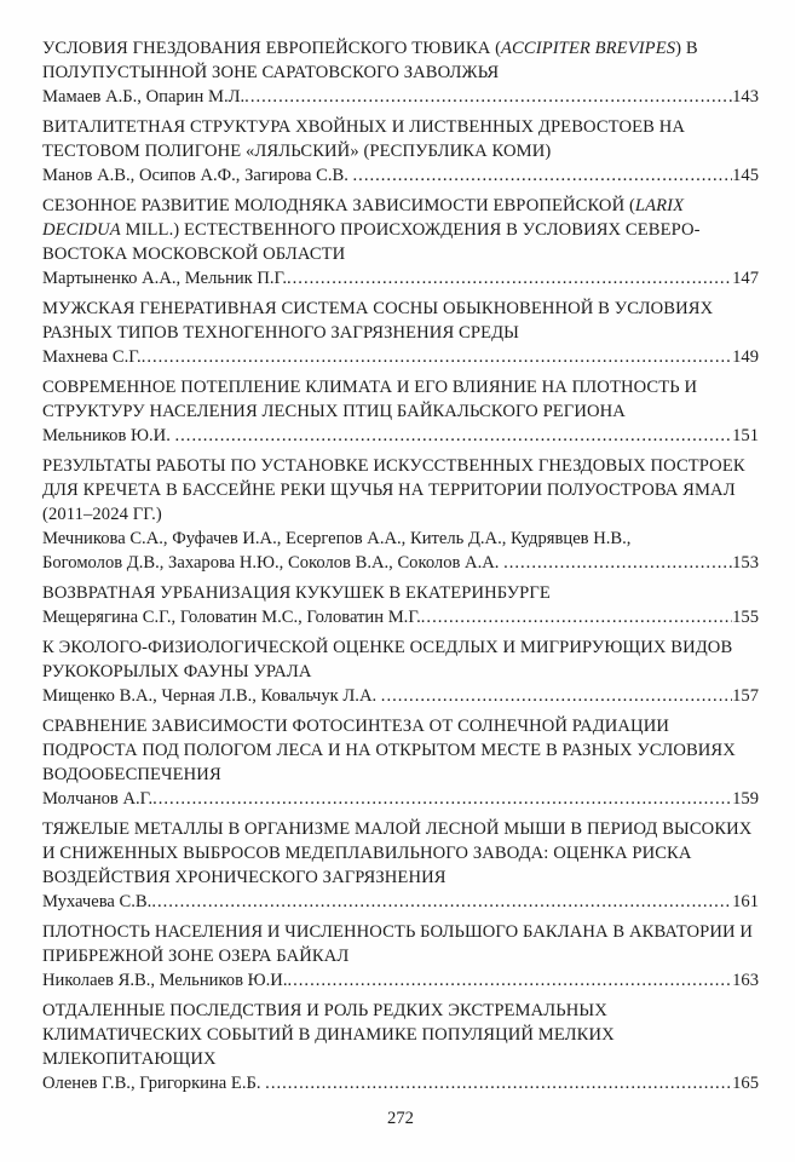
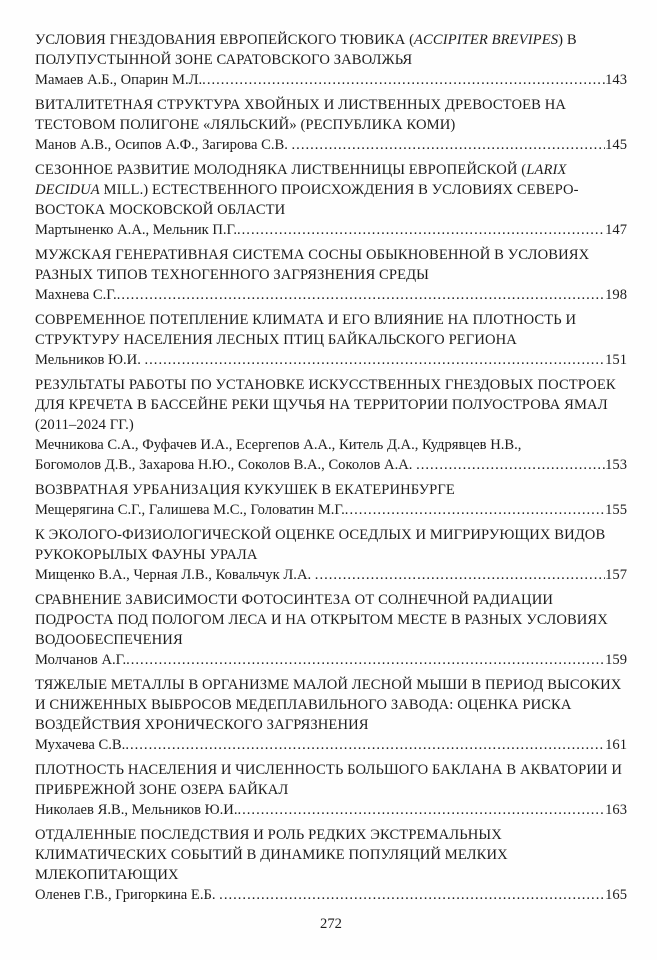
  УСЛОВИЯ ГНЕЗДОВАНИЯ ЕВРОПЕЙСКОГО ТЮВИКА (ACCIPITER BREVIPES) В
  ПОЛУПУСТЫННОЙ ЗОНЕ САРАТОВСКОГО ЗАВОЛЖЬЯ
  Мамаев А.Б., Опарин М.Л.
  143
  ВИТАЛИТЕТНАЯ СТРУКТУРА ХВОЙНЫХ И ЛИСТВЕННЫХ ДРЕВОСТОЕВ НА
  ТЕСТОВОМ ПОЛИГОНЕ «ЛЯЛЬСКИЙ» (РЕСПУБЛИКА КОМИ)
  Манов А.В., Осипов А.Ф., Загирова С.В.
  145
- СЕЗОННОЕ РАЗВИТИЕ МОЛОДНЯКА ЗАВИСИМОСТИ ЕВРОПЕЙСКОЙ (LARIX
+ СЕЗОННОЕ РАЗВИТИЕ МОЛОДНЯКА ЛИСТВЕННИЦЫ ЕВРОПЕЙСКОЙ (LARIX
  DECIDUA MILL.) ЕСТЕСТВЕННОГО ПРОИСХОЖДЕНИЯ В УСЛОВИЯХ СЕВЕРО-
  ВОСТОКА МОСКОВСКОЙ ОБЛАСТИ
  Мартыненко А.А., Мельник П.Г.
  147
  МУЖСКАЯ ГЕНЕРАТИВНАЯ СИСТЕМА СОСНЫ ОБЫКНОВЕННОЙ В УСЛОВИЯХ
  РАЗНЫХ ТИПОВ ТЕХНОГЕННОГО ЗАГРЯЗНЕНИЯ СРЕДЫ
  Махнева С.Г.
- 149
+ 198
  СОВРЕМЕННОЕ ПОТЕПЛЕНИЕ КЛИМАТА И ЕГО ВЛИЯНИЕ НА ПЛОТНОСТЬ И
  СТРУКТУРУ НАСЕЛЕНИЯ ЛЕСНЫХ ПТИЦ БАЙКАЛЬСКОГО РЕГИОНА
  Мельников Ю.И.
  151
  РЕЗУЛЬТАТЫ РАБОТЫ ПО УСТАНОВКЕ ИСКУССТВЕННЫХ ГНЕЗДОВЫХ ПОСТРОЕК
  ДЛЯ КРЕЧЕТА В БАССЕЙНЕ РЕКИ ЩУЧЬЯ НА ТЕРРИТОРИИ ПОЛУОСТРОВА ЯМАЛ
  (2011–2024 ГГ.)
  Мечникова С.А., Фуфачев И.А., Есергепов А.А., Китель Д.А., Кудрявцев Н.В.,
  Богомолов Д.В., Захарова Н.Ю., Соколов В.А., Соколов А.А.
  153
  ВОЗВРАТНАЯ УРБАНИЗАЦИЯ КУКУШЕК В ЕКАТЕРИНБУРГЕ
- Мещерягина С.Г., Головатин М.С., Головатин М.Г.
+ Мещерягина С.Г., Галишева М.С., Головатин М.Г.
  155
  К ЭКОЛОГО-ФИЗИОЛОГИЧЕСКОЙ ОЦЕНКЕ ОСЕДЛЫХ И МИГРИРУЮЩИХ ВИДОВ
  РУКОКОРЫЛЫХ ФАУНЫ УРАЛА
  Мищенко В.А., Черная Л.В., Ковальчук Л.А.
  157
  СРАВНЕНИЕ ЗАВИСИМОСТИ ФОТОСИНТЕЗА ОТ СОЛНЕЧНОЙ РАДИАЦИИ
  ПОДРОСТА ПОД ПОЛОГОМ ЛЕСА И НА ОТКРЫТОМ МЕСТЕ В РАЗНЫХ УСЛОВИЯХ
  ВОДООБЕСПЕЧЕНИЯ
  Молчанов А.Г.
  159
  ТЯЖЕЛЫЕ МЕТАЛЛЫ В ОРГАНИЗМЕ МАЛОЙ ЛЕСНОЙ МЫШИ В ПЕРИОД ВЫСОКИХ
  И СНИЖЕННЫХ ВЫБРОСОВ МЕДЕПЛАВИЛЬНОГО ЗАВОДА: ОЦЕНКА РИСКА
  ВОЗДЕЙСТВИЯ ХРОНИЧЕСКОГО ЗАГРЯЗНЕНИЯ
  Мухачева С.В.
  161
  ПЛОТНОСТЬ НАСЕЛЕНИЯ И ЧИСЛЕННОСТЬ БОЛЬШОГО БАКЛАНА В АКВАТОРИИ И
  ПРИБРЕЖНОЙ ЗОНЕ ОЗЕРА БАЙКАЛ
  Николаев Я.В., Мельников Ю.И.
  163
  ОТДАЛЕННЫЕ ПОСЛЕДСТВИЯ И РОЛЬ РЕДКИХ ЭКСТРЕМАЛЬНЫХ
  КЛИМАТИЧЕСКИХ СОБЫТИЙ В ДИНАМИКЕ ПОПУЛЯЦИЙ МЕЛКИХ
  МЛЕКОПИТАЮЩИХ
  Оленев Г.В., Григоркина Е.Б.
  165
  272
